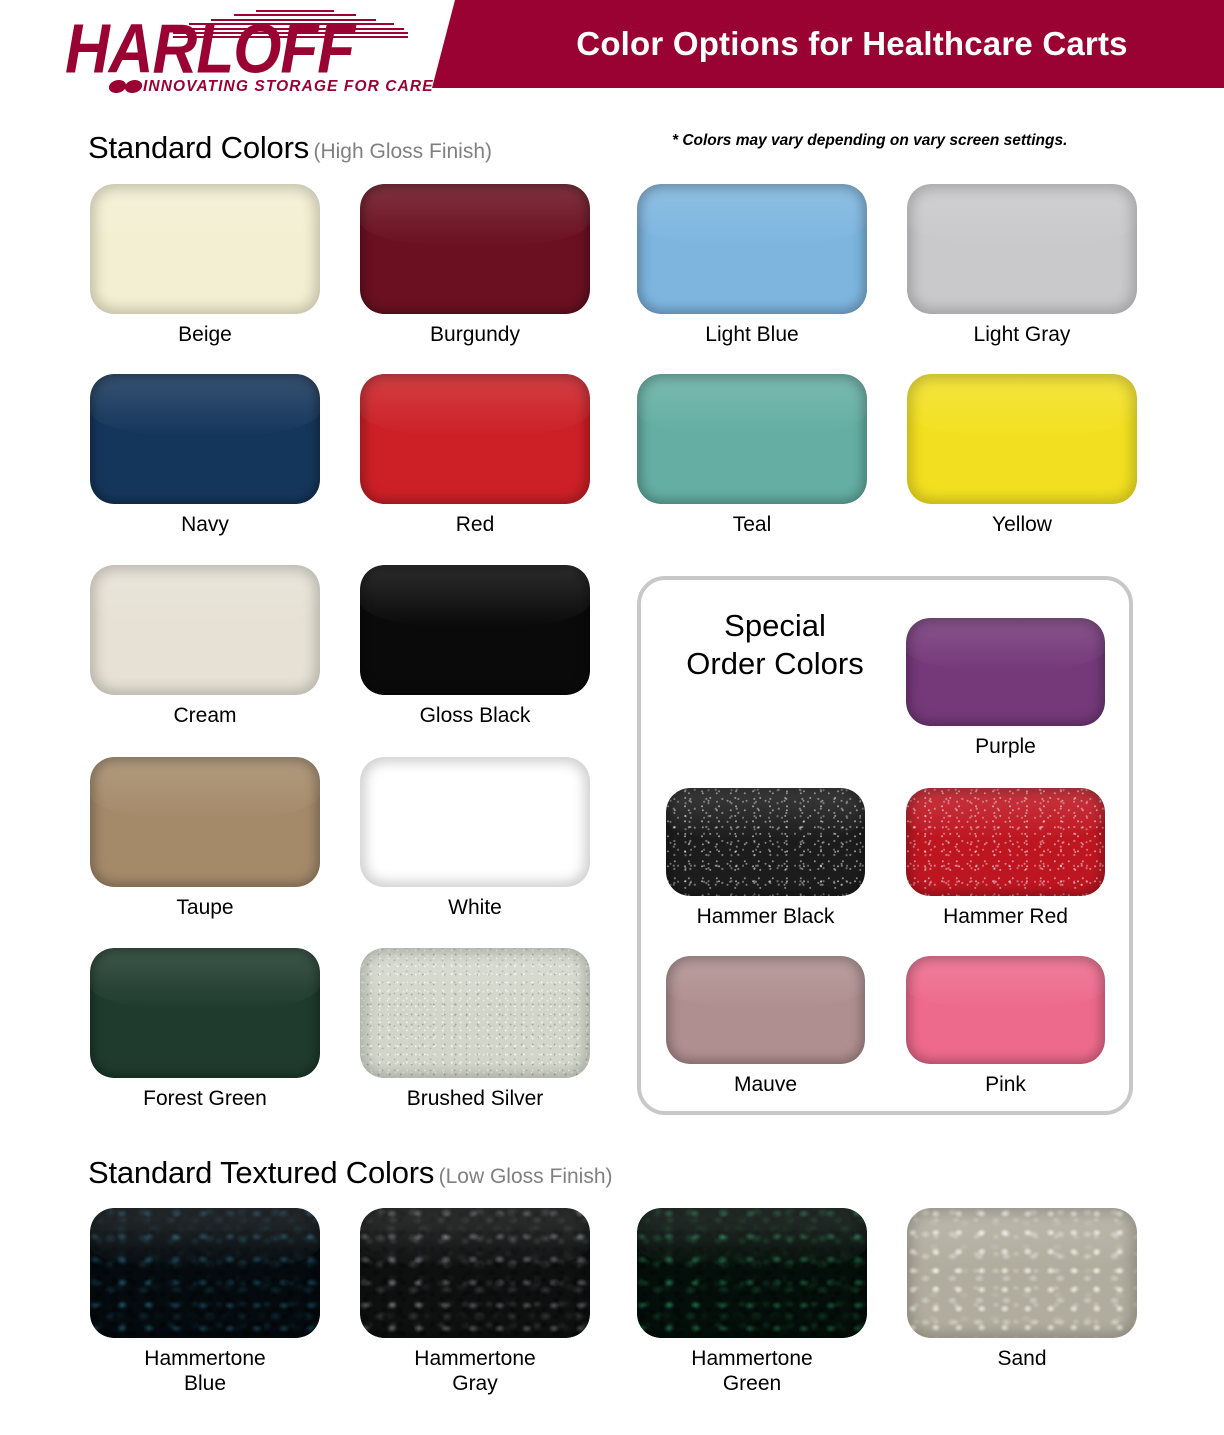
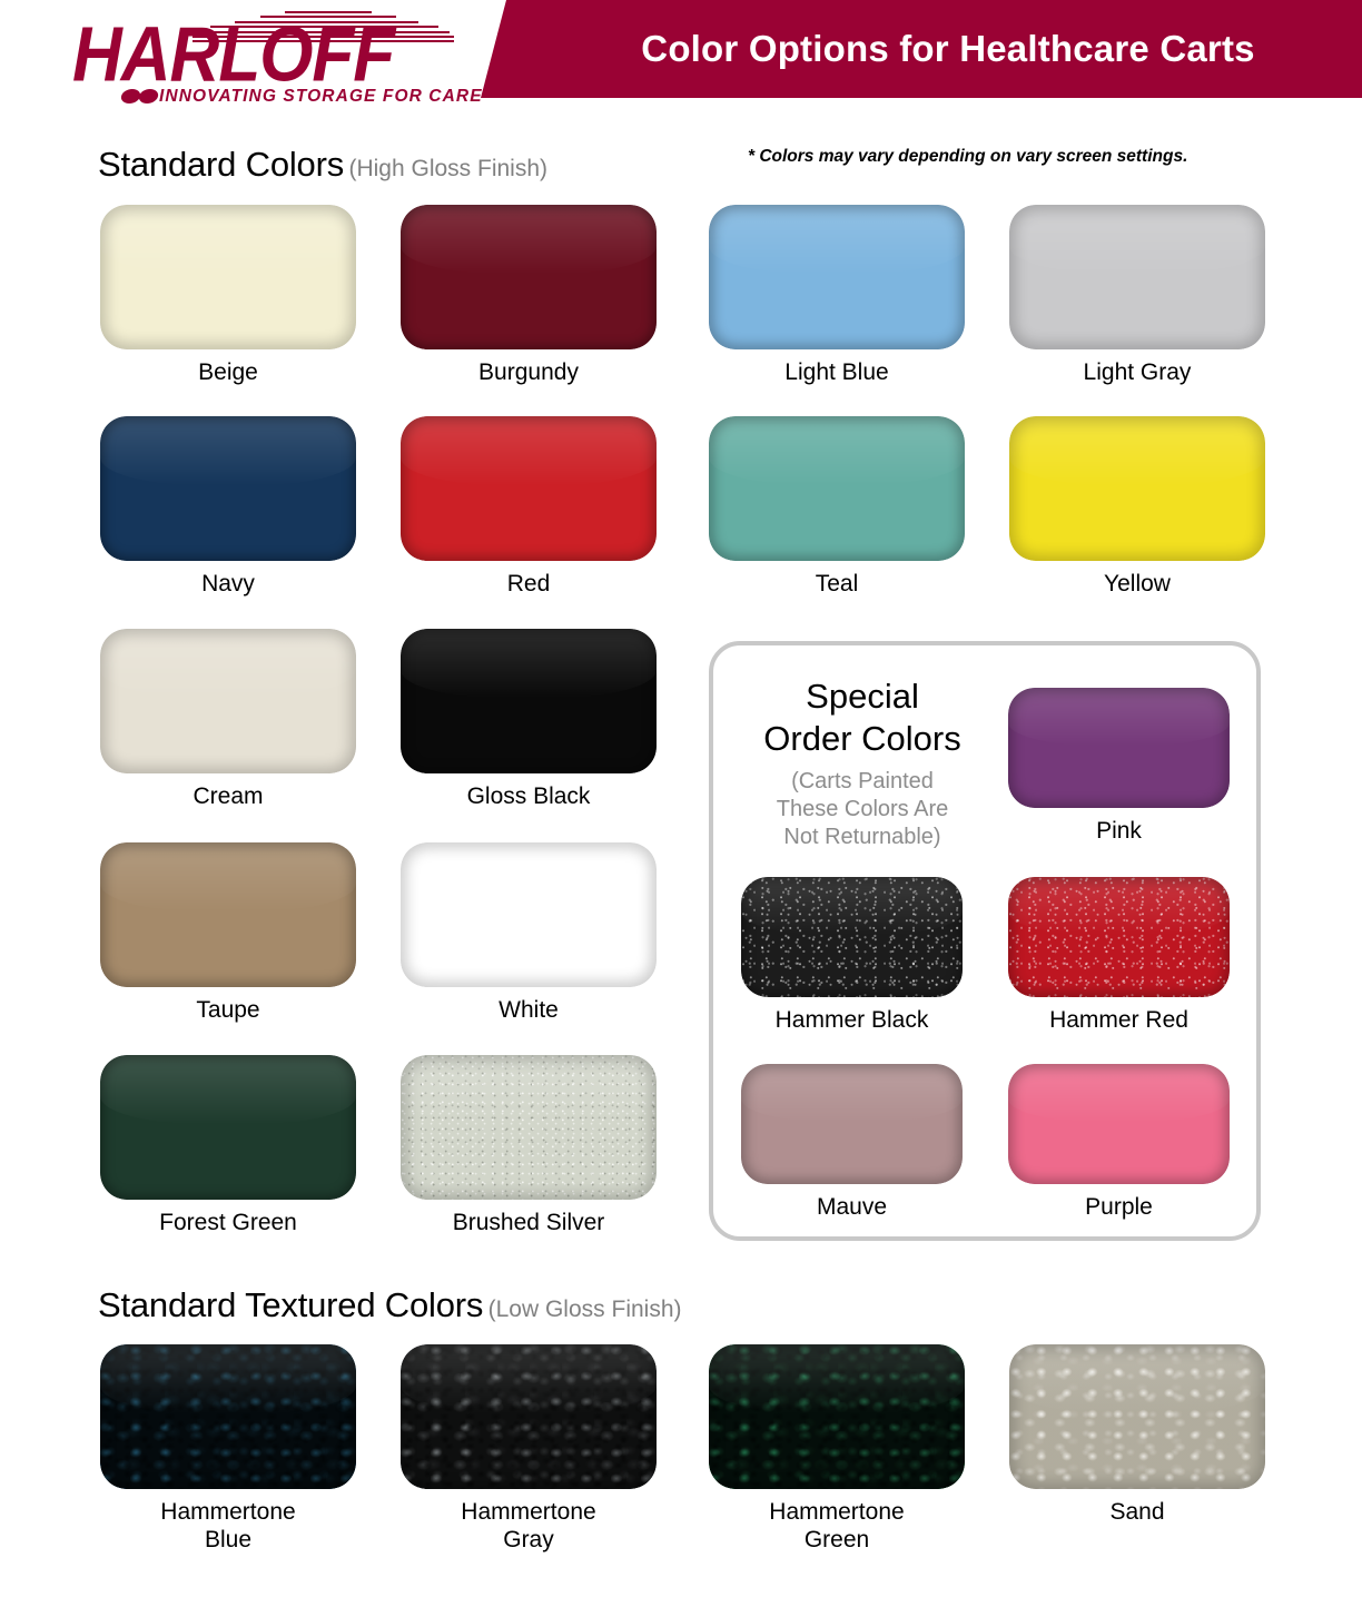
  HARLOFF
  INNOVATING STORAGE FOR CARE
  Color Options for Healthcare Carts
  Standard Colors (High Gloss Finish)
  * Colors may vary depending on vary screen settings.
  Beige
  Burgundy
  Light Blue
  Light Gray
  Navy
  Red
  Teal
  Yellow
  Cream
  Gloss Black
  Taupe
  White
  Forest Green
  Brushed Silver
  Special
  Order Colors
+ (Carts Painted
+ These Colors Are
+ Not Returnable)
- Purple
+ Pink
  Hammer Black
  Hammer Red
  Mauve
- Pink
+ Purple
  Standard Textured Colors (Low Gloss Finish)
  Hammertone
  Blue
  Hammertone
  Gray
  Hammertone
  Green
  Sand
